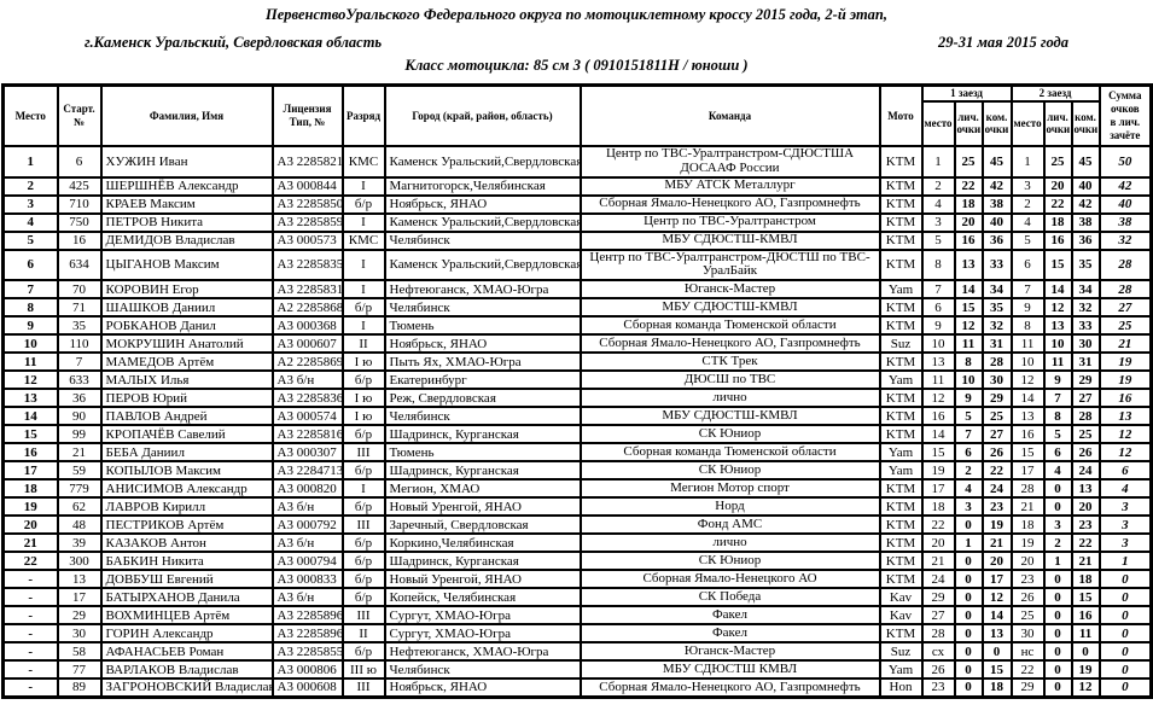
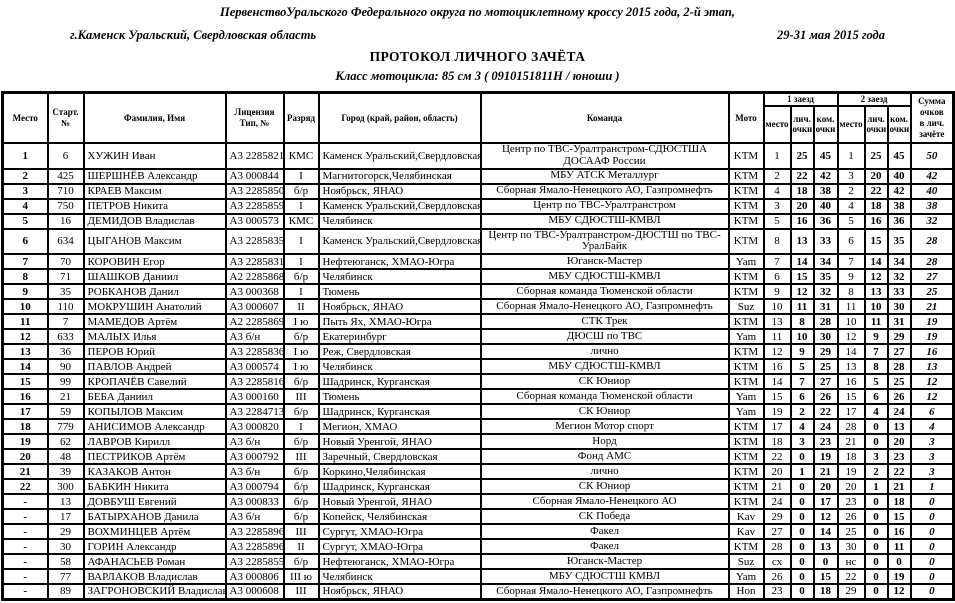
  ПервенствоУральского Федерального округа по мотоциклетному кроссу 2015 года, 2-й этап,
  г.Каменск Уральский, Свердловская область
  29-31 мая 2015 года
+ ПРОТОКОЛ ЛИЧНОГО ЗАЧЁТА
  Класс мотоцикла: 85 см 3 ( 0910151811Н / юноши )
  Место	Старт. №	Фамилия, Имя	Лицензия Тип, №	Разряд	Город (край, район, область)	Команда	Мото	1 заезд	2 заезд	Сумма очков в лич. зачёте
  место	лич. очки	ком. очки	место	лич. очки	ком. очки
  1	6	ХУЖИН Иван	А3 2285821	КМС	Каменск Уральский,Свердловская	Центр по ТВС-Уралтранстром-СДЮСТША ДОСААФ России	KTM	1	25	45	1	25	45	50
  2	425	ШЕРШНЁВ Александр	А3 000844	I	Магнитогорск,Челябинская	МБУ АТСК Металлург	KTM	2	22	42	3	20	40	42
  3	710	КРАЕВ Максим	А3 2285850	б/р	Ноябрьск, ЯНАО	Сборная Ямало-Ненецкого АО, Газпромнефть	KTM	4	18	38	2	22	42	40
  4	750	ПЕТРОВ Никита	А3 2285859	I	Каменск Уральский,Свердловская	Центр по ТВС-Уралтранстром	KTM	3	20	40	4	18	38	38
  5	16	ДЕМИДОВ Владислав	А3 000573	КМС	Челябинск	МБУ СДЮСТШ-КМВЛ	KTM	5	16	36	5	16	36	32
  6	634	ЦЫГАНОВ Максим	А3 2285835	I	Каменск Уральский,Свердловская	Центр по ТВС-Уралтранстром-ДЮСТШ по ТВС-УралБайк	KTM	8	13	33	6	15	35	28
  7	70	КОРОВИН Егор	А3 2285831	I	Нефтеюганск, ХМАО-Югра	Юганск-Мастер	Yam	7	14	34	7	14	34	28
  8	71	ШАШКОВ Даниил	А2 2285868	б/р	Челябинск	МБУ СДЮСТШ-КМВЛ	KTM	6	15	35	9	12	32	27
  9	35	РОБКАНОВ Данил	А3 000368	I	Тюмень	Сборная команда Тюменской области	KTM	9	12	32	8	13	33	25
  10	110	МОКРУШИН Анатолий	А3 000607	II	Ноябрьск, ЯНАО	Сборная Ямало-Ненецкого АО, Газпромнефть	Suz	10	11	31	11	10	30	21
  11	7	МАМЕДОВ Артём	А2 2285869	I ю	Пыть Ях, ХМАО-Югра	СТК Трек	KTM	13	8	28	10	11	31	19
  12	633	МАЛЫХ Илья	А3 б/н	б/р	Екатеринбург	ДЮСШ по ТВС	Yam	11	10	30	12	9	29	19
  13	36	ПЕРОВ Юрий	А3 2285836	I ю	Реж, Свердловская	лично	KTM	12	9	29	14	7	27	16
  14	90	ПАВЛОВ Андрей	А3 000574	I ю	Челябинск	МБУ СДЮСТШ-КМВЛ	KTM	16	5	25	13	8	28	13
  15	99	КРОПАЧЁВ Савелий	А3 2285816	б/р	Шадринск, Курганская	СК Юниор	KTM	14	7	27	16	5	25	12
- 16	21	БЕБА Даниил	А3 000307	III	Тюмень	Сборная команда Тюменской области	Yam	15	6	26	15	6	26	12
+ 16	21	БЕБА Даниил	А3 000160	III	Тюмень	Сборная команда Тюменской области	Yam	15	6	26	15	6	26	12
  17	59	КОПЫЛОВ Максим	А3 2284713	б/р	Шадринск, Курганская	СК Юниор	Yam	19	2	22	17	4	24	6
  18	779	АНИСИМОВ Александр	А3 000820	I	Мегион, ХМАО	Мегион Мотор спорт	KTM	17	4	24	28	0	13	4
  19	62	ЛАВРОВ Кирилл	А3 б/н	б/р	Новый Уренгой, ЯНАО	Норд	KTM	18	3	23	21	0	20	3
  20	48	ПЕСТРИКОВ Артём	А3 000792	III	Заречный, Свердловская	Фонд АМС	KTM	22	0	19	18	3	23	3
  21	39	КАЗАКОВ Антон	А3 б/н	б/р	Коркино,Челябинская	лично	KTM	20	1	21	19	2	22	3
  22	300	БАБКИН Никита	А3 000794	б/р	Шадринск, Курганская	СК Юниор	KTM	21	0	20	20	1	21	1
  -	13	ДОВБУШ Евгений	А3 000833	б/р	Новый Уренгой, ЯНАО	Сборная Ямало-Ненецкого АО	KTM	24	0	17	23	0	18	0
  -	17	БАТЫРХАНОВ Данила	А3 б/н	б/р	Копейск, Челябинская	СК Победа	Kav	29	0	12	26	0	15	0
  -	29	ВОХМИНЦЕВ Артём	А3 2285896	III	Сургут, ХМАО-Югра	Факел	Kav	27	0	14	25	0	16	0
  -	30	ГОРИН Александр	А3 2285896	II	Сургут, ХМАО-Югра	Факел	KTM	28	0	13	30	0	11	0
  -	58	АФАНАСЬЕВ Роман	А3 2285855	б/р	Нефтеюганск, ХМАО-Югра	Юганск-Мастер	Suz	сх	0	0	нс	0	0	0
  -	77	ВАРЛАКОВ Владислав	А3 000806	III ю	Челябинск	МБУ СДЮСТШ КМВЛ	Yam	26	0	15	22	0	19	0
  -	89	ЗАГРОНОВСКИЙ Владислав	А3 000608	III	Ноябрьск, ЯНАО	Сборная Ямало-Ненецкого АО, Газпромнефть	Hon	23	0	18	29	0	12	0
